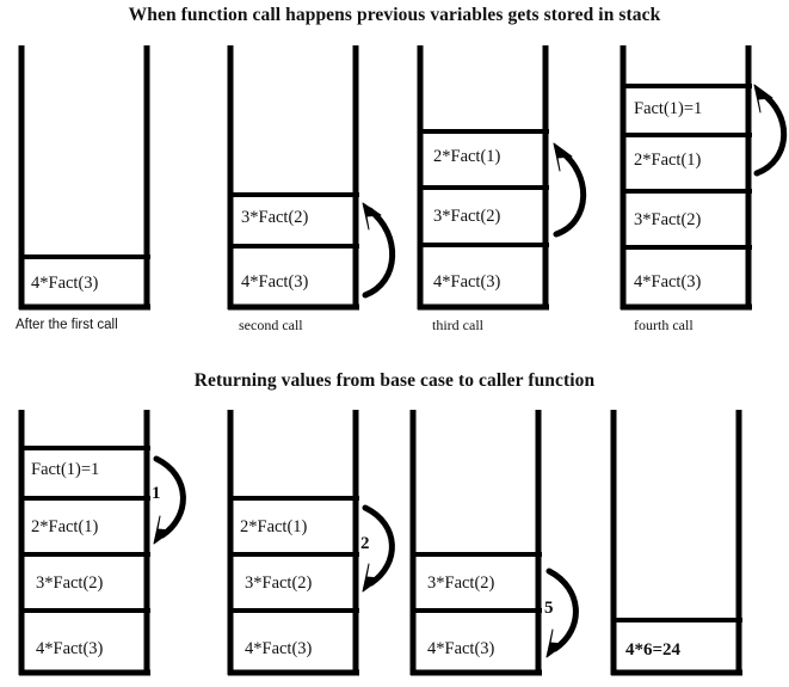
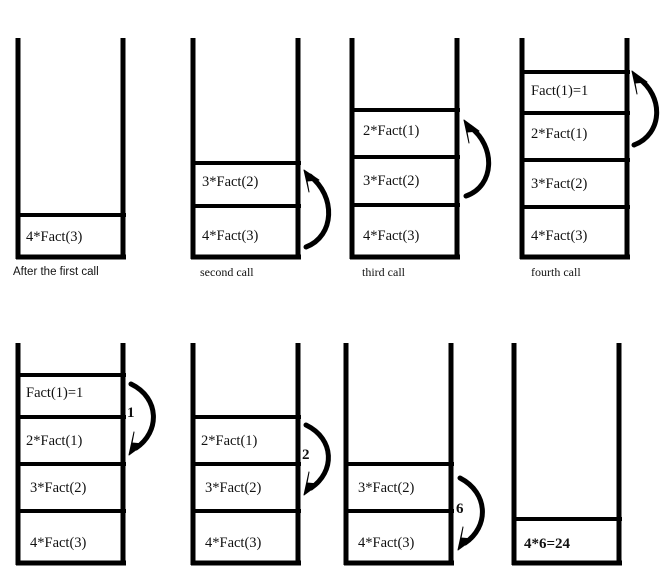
- When function call happens previous variables gets stored in stack
- Returning values from base case to caller function
  4*Fact(3)
  After the first call
  3*Fact(2)
  4*Fact(3)
  second call
  2*Fact(1)
  3*Fact(2)
  4*Fact(3)
  third call
  Fact(1)=1
  2*Fact(1)
  3*Fact(2)
  4*Fact(3)
  fourth call
  Fact(1)=1
  2*Fact(1)
  3*Fact(2)
  4*Fact(3)
  1
  2*Fact(1)
  3*Fact(2)
  4*Fact(3)
  2
  3*Fact(2)
  4*Fact(3)
- 5
+ 6
  4*6=24
